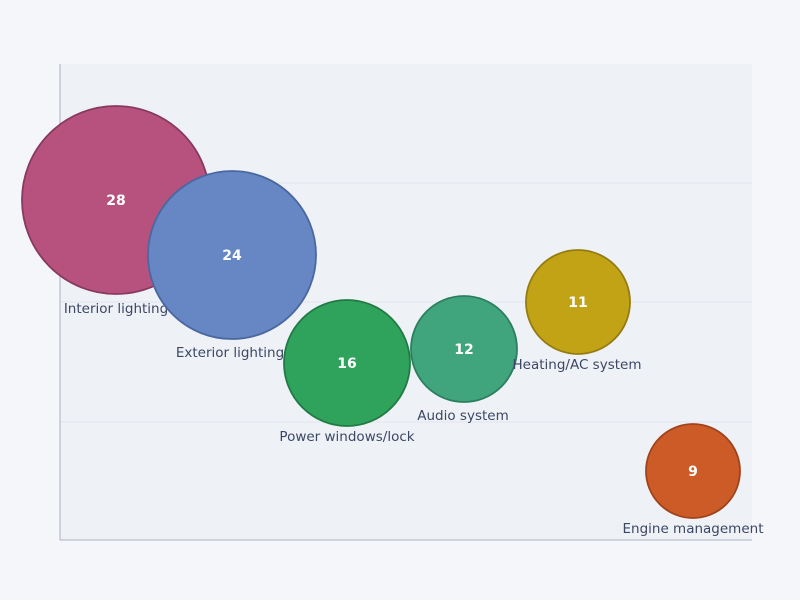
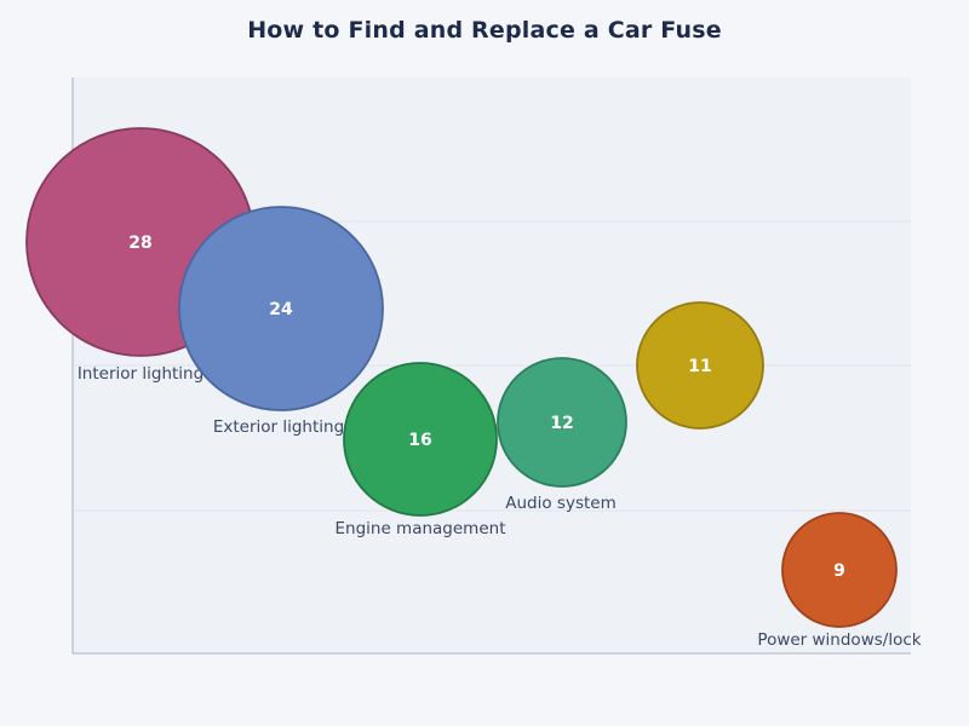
+ How to Find and Replace a Car Fuse
  28
  Interior lighting
  24
  Exterior lighting
  16
- Power windows/lock
+ Engine management
  12
  Audio system
  11
- Heating/AC system
  9
- Engine management
+ Power windows/lock
